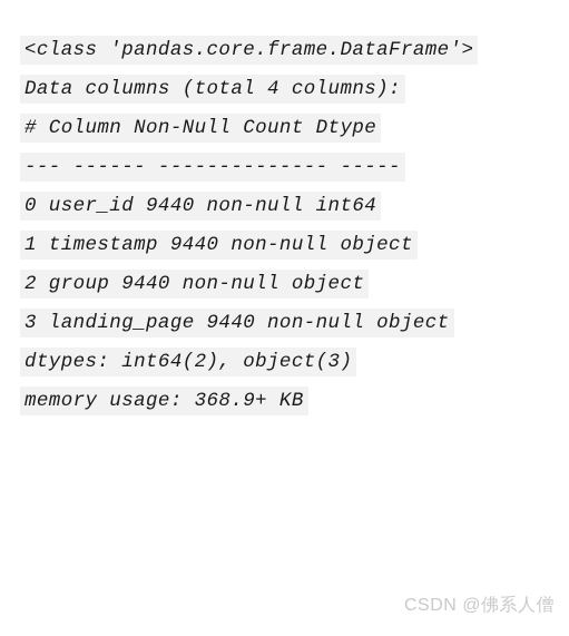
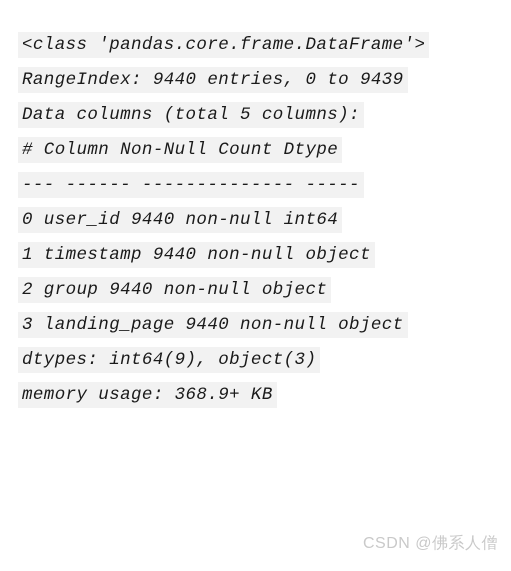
  <class 'pandas.core.frame.DataFrame'>
+ RangeIndex: 9440 entries, 0 to 9439
- Data columns (total 4 columns):
+ Data columns (total 5 columns):
  # Column Non-Null Count Dtype
  --- ------ -------------- -----
  0 user_id 9440 non-null int64
  1 timestamp 9440 non-null object
  2 group 9440 non-null object
  3 landing_page 9440 non-null object
- dtypes: int64(2), object(3)
+ dtypes: int64(9), object(3)
  memory usage: 368.9+ KB
  CSDN @佛系人僧
